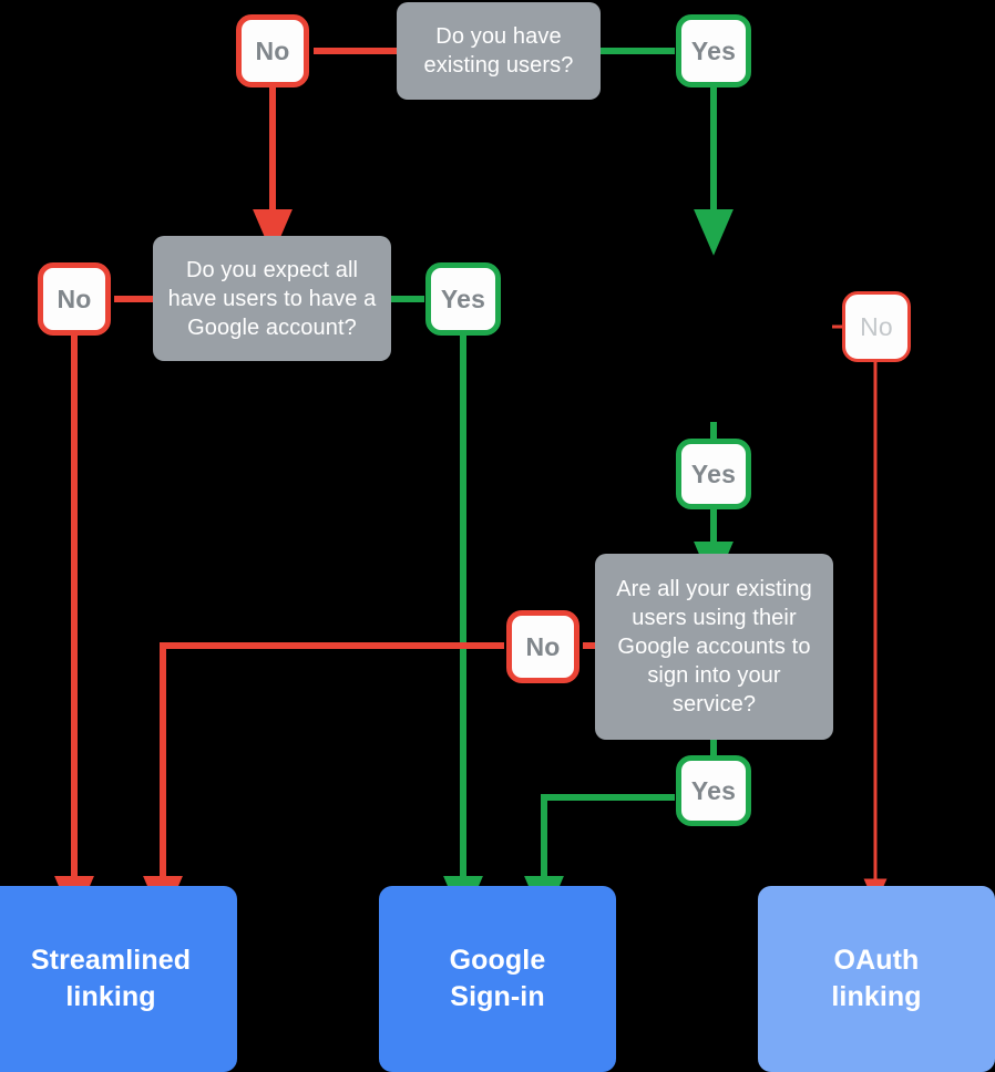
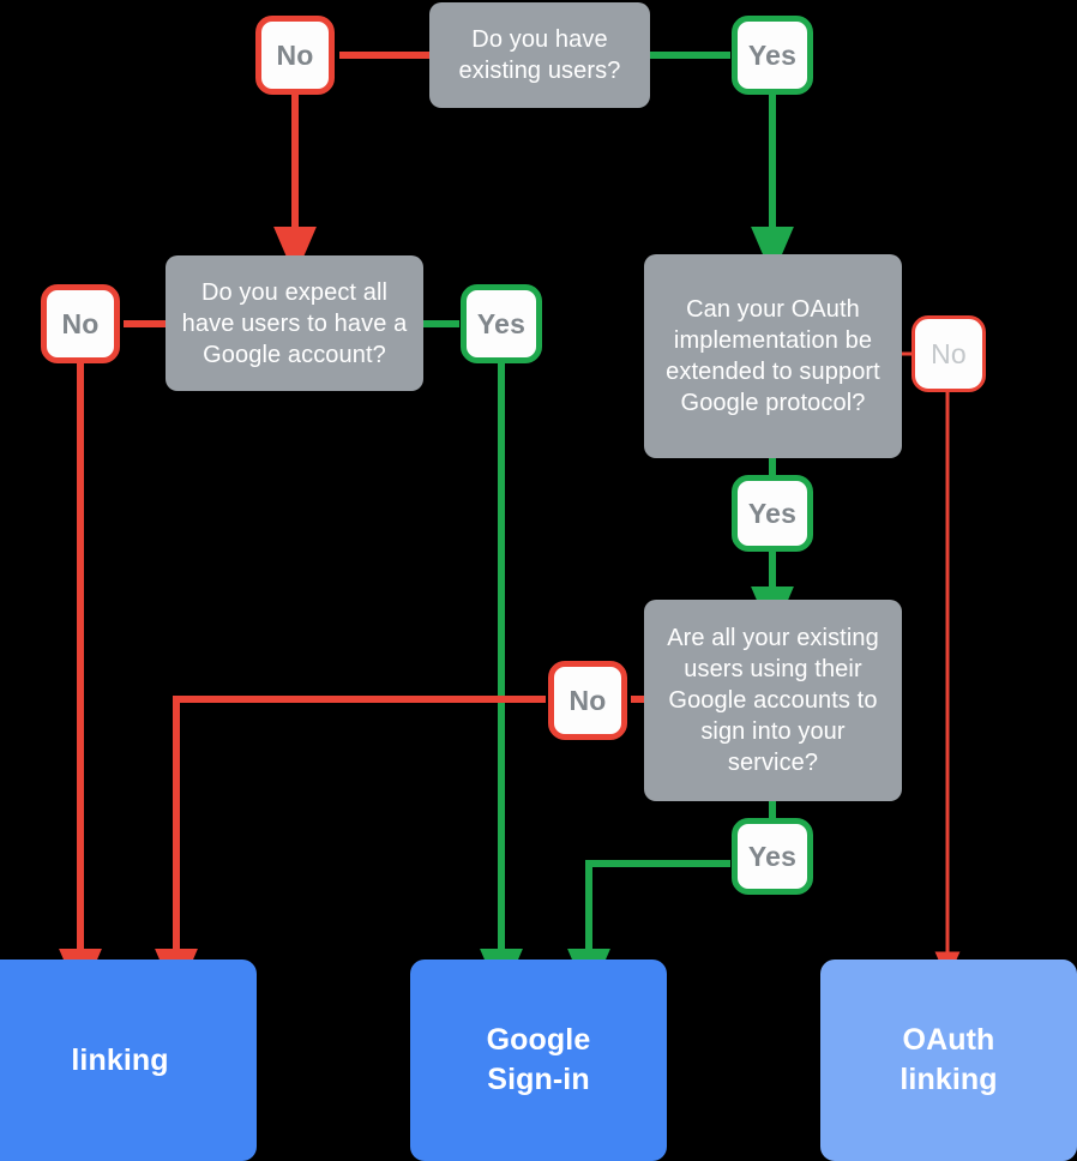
  Do you have existing users?
  Do you expect all have users to have a Google account?
+ Can your OAuth implementation be extended to support Google protocol?
  Are all your existing users using their Google accounts to sign into your service?
  No
  Yes
  No
  Yes
  No
  Yes
  No
  Yes
- Streamlined
  linking
  Google
  Sign-in
  OAuth
  linking
